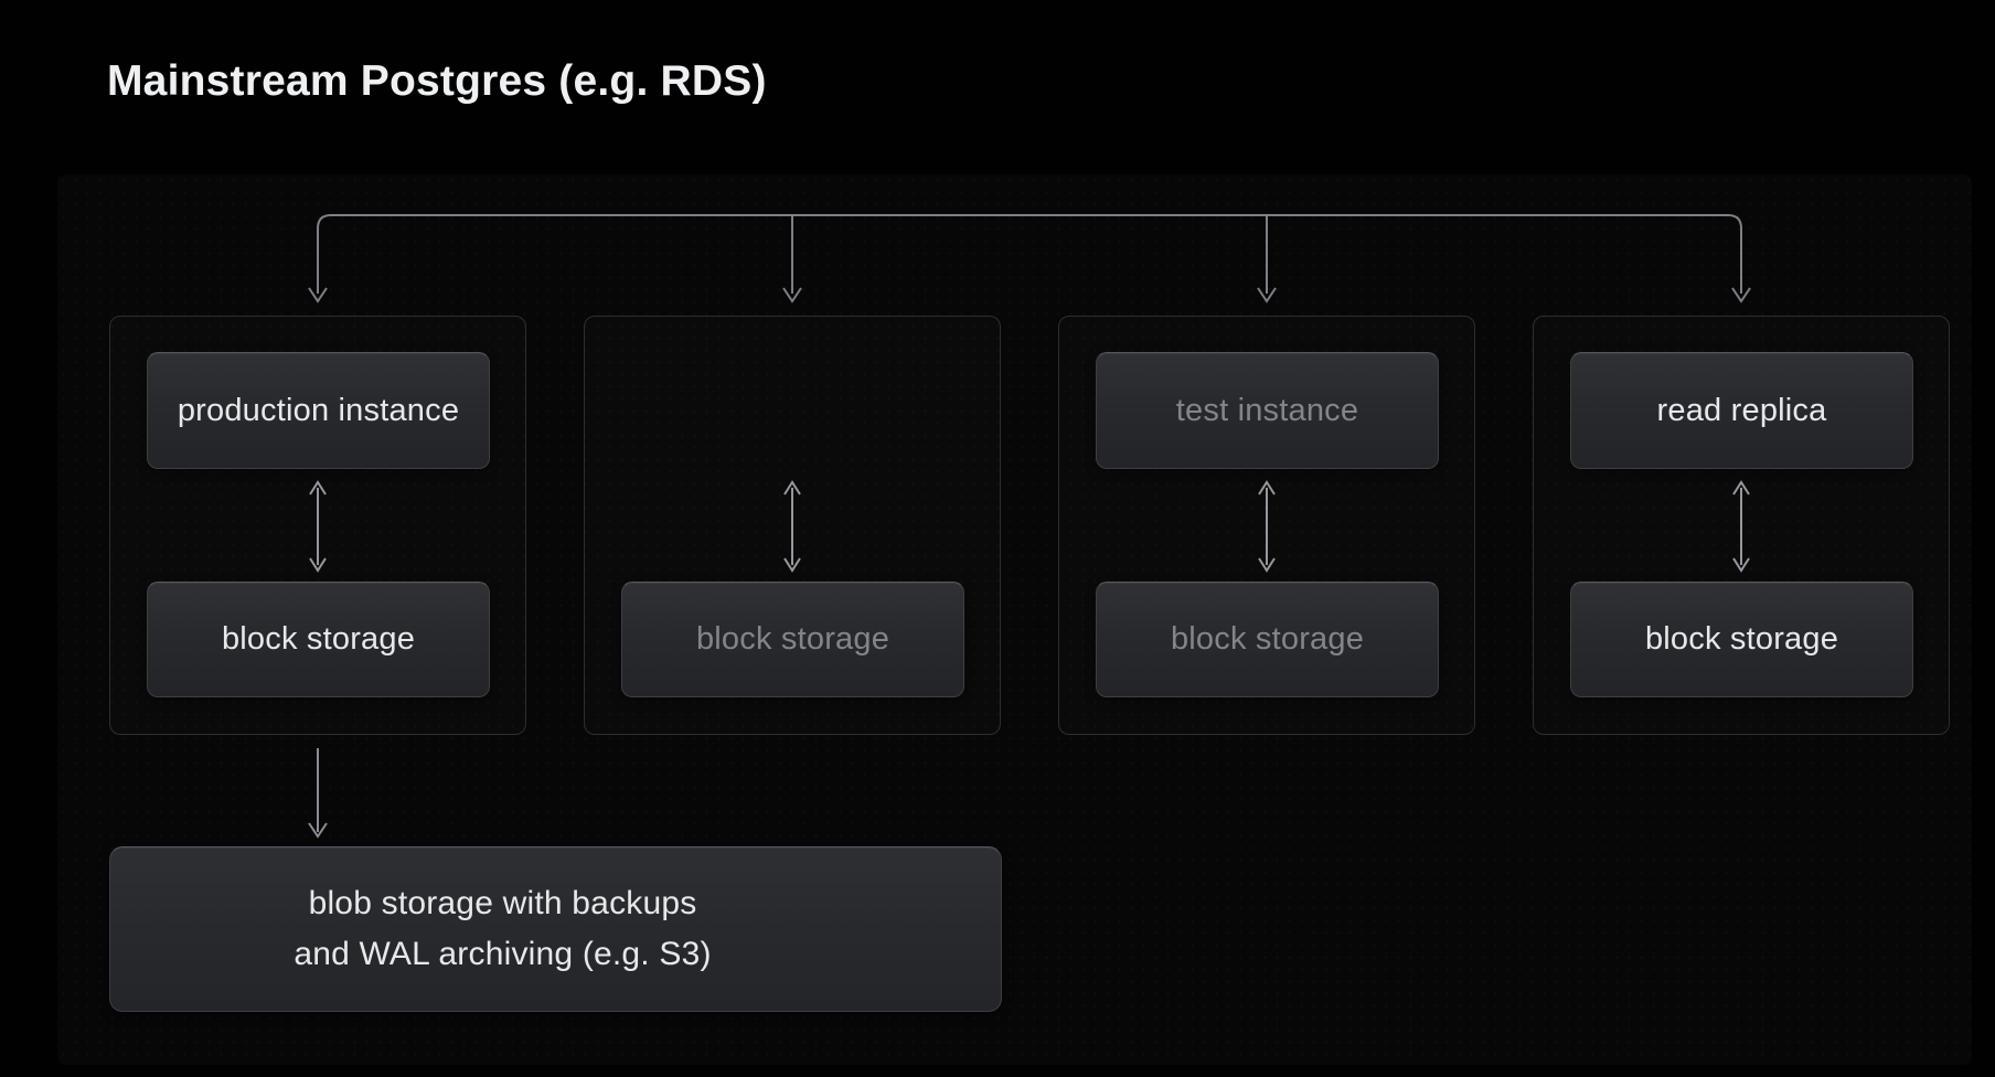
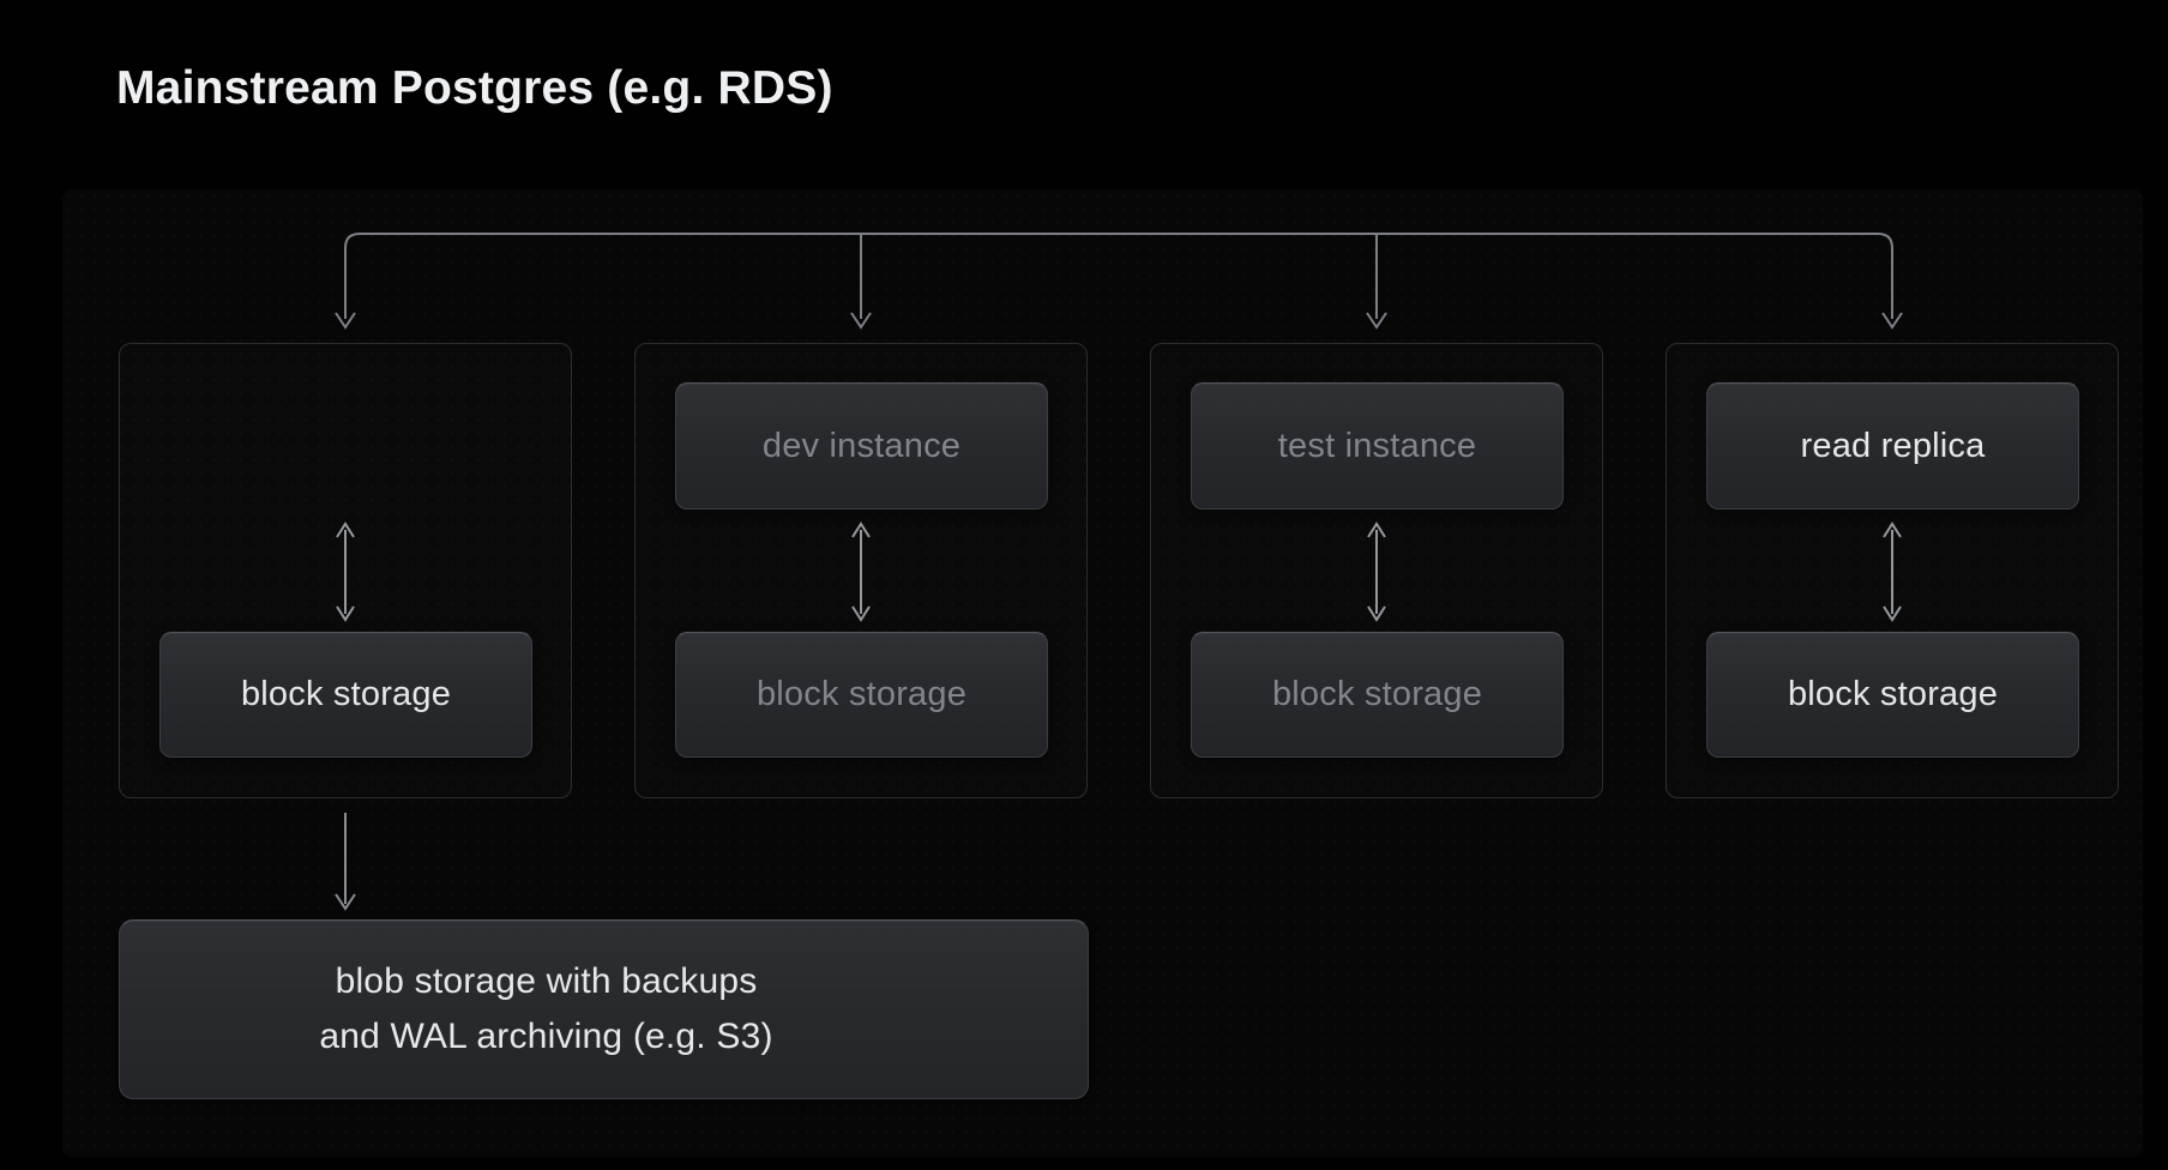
  Mainstream Postgres (e.g. RDS)
- production instance
  block storage
+ dev instance
  block storage
  test instance
  block storage
  read replica
  block storage
  blob storage with backups
  and WAL archiving (e.g. S3)
